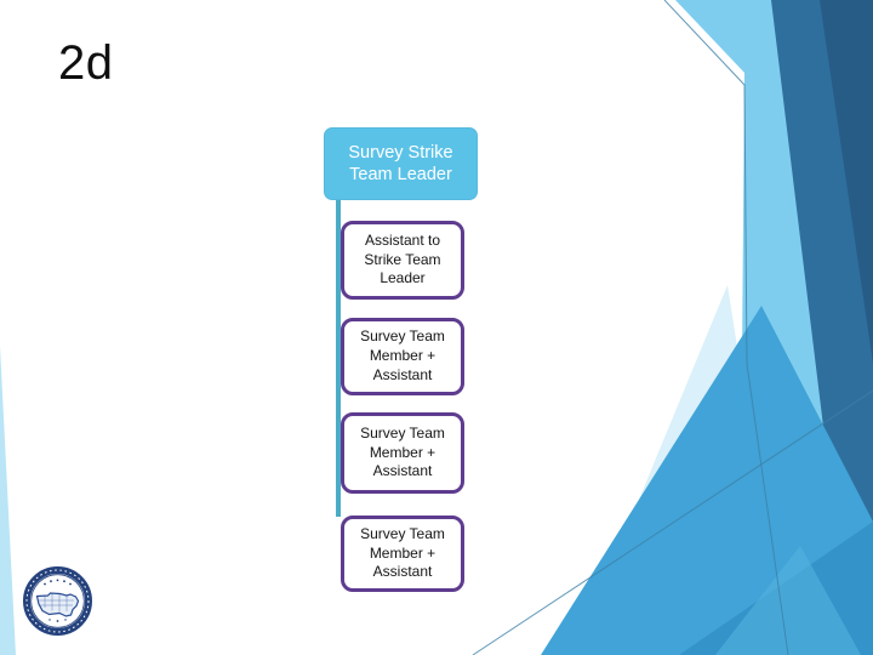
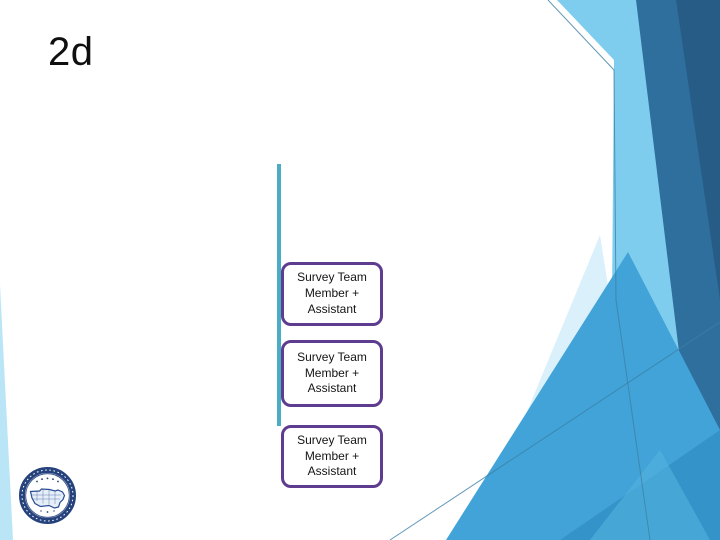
  2d
- Survey Strike Team Leader
- Assistant to Strike Team Leader
  Survey Team Member + Assistant
  Survey Team Member + Assistant
  Survey Team Member + Assistant
